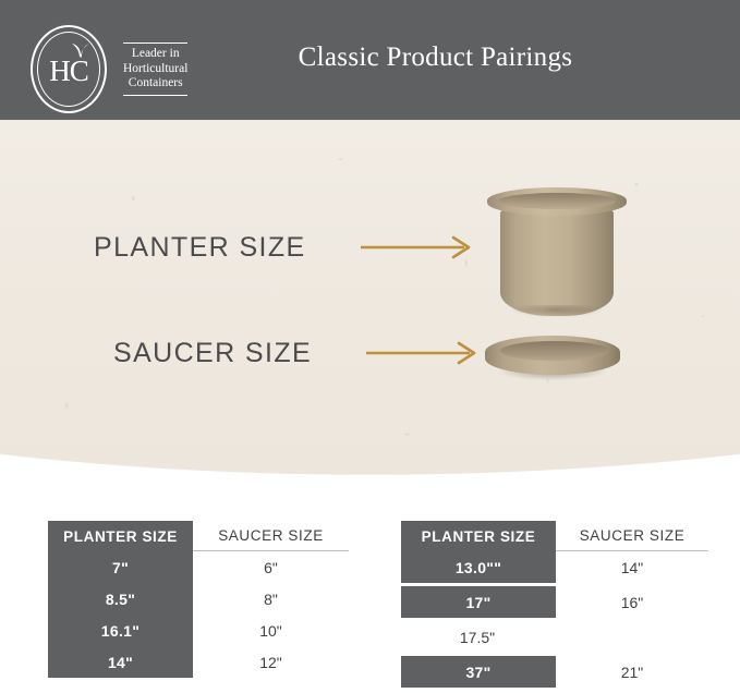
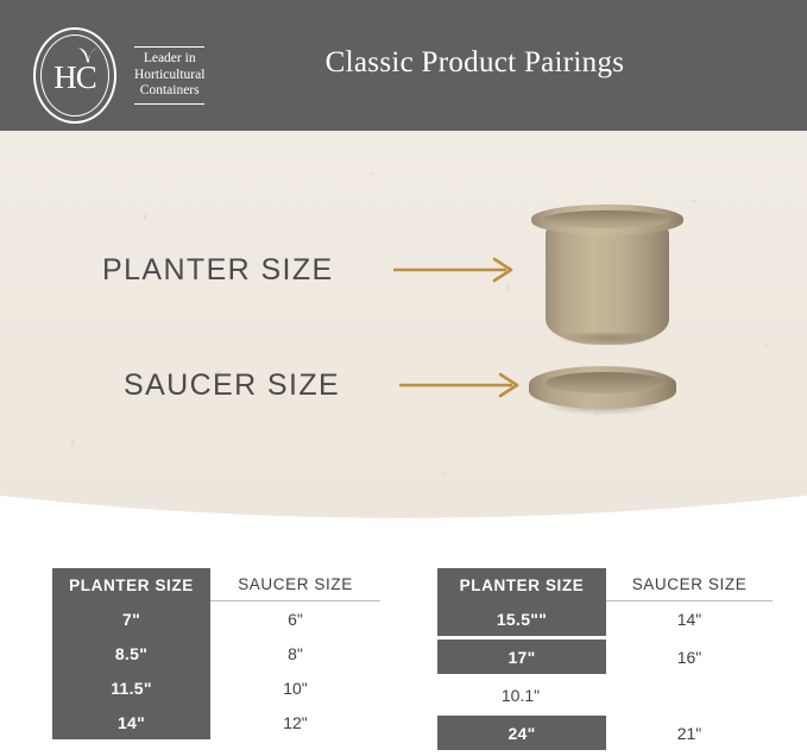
  HC
  Leader in
  Horticultural
  Containers
  Classic Product Pairings
  PLANTER SIZE
  SAUCER SIZE
  PLANTER SIZE
  SAUCER SIZE
  7"
  6"
  8.5"
  8"
- 16.1"
+ 11.5"
  10"
  14"
  12"
  PLANTER SIZE
  SAUCER SIZE
- 13.0""
+ 15.5""
  14"
  17"
  16"
- 17.5"
+ 10.1"
- 37"
+ 24"
  21"
